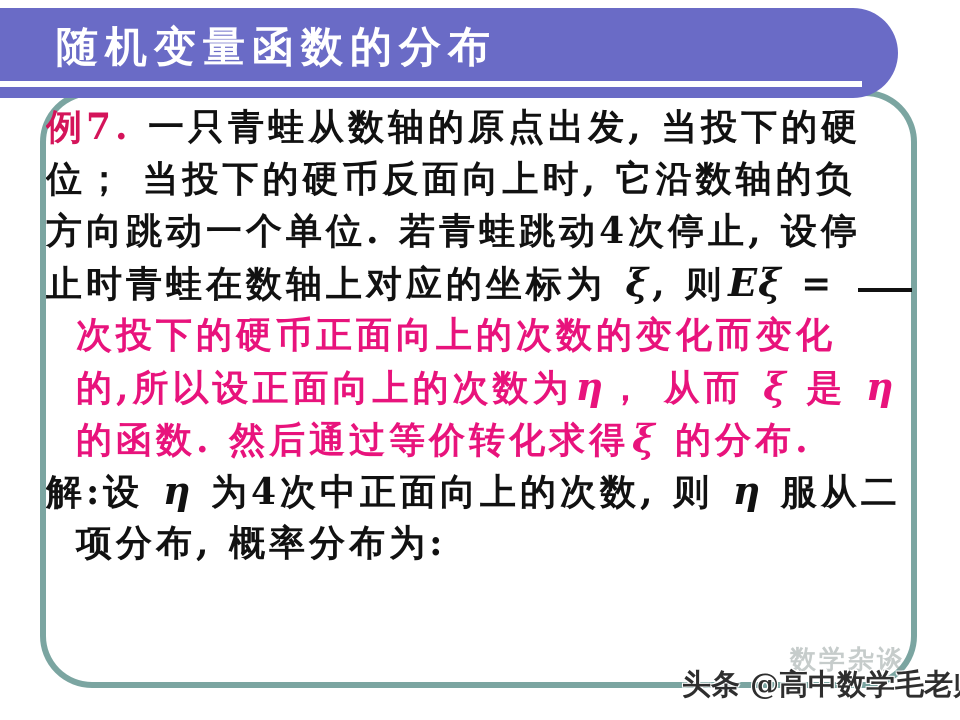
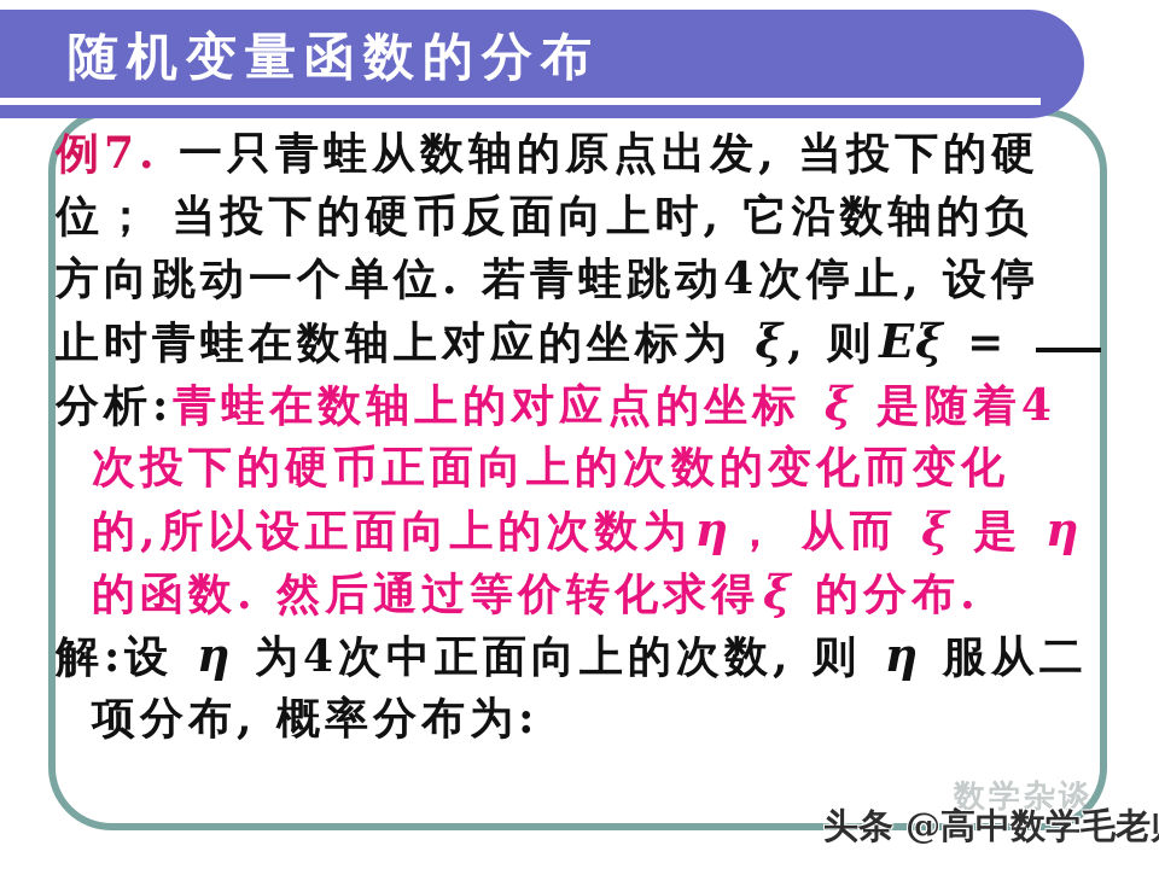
  随机变量函数的分布
  例7. 一只青蛙从数轴的原点出发, 当投下的硬
  位； 当投下的硬币反面向上时, 它沿数轴的负
  方向跳动一个单位. 若青蛙跳动4次停止, 设停
  止时青蛙在数轴上对应的坐标为 ξ, 则Eξ =
+ 分析:青蛙在数轴上的对应点的坐标 ξ 是随着4
  次投下的硬币正面向上的次数的变化而变化
  的,所以设正面向上的次数为η， 从而 ξ 是 η
  的函数. 然后通过等价转化求得ξ 的分布.
  解:设 η 为4次中正面向上的次数, 则 η 服从二
  项分布, 概率分布为:
  数学杂谈
  头条 @高中数学毛老
